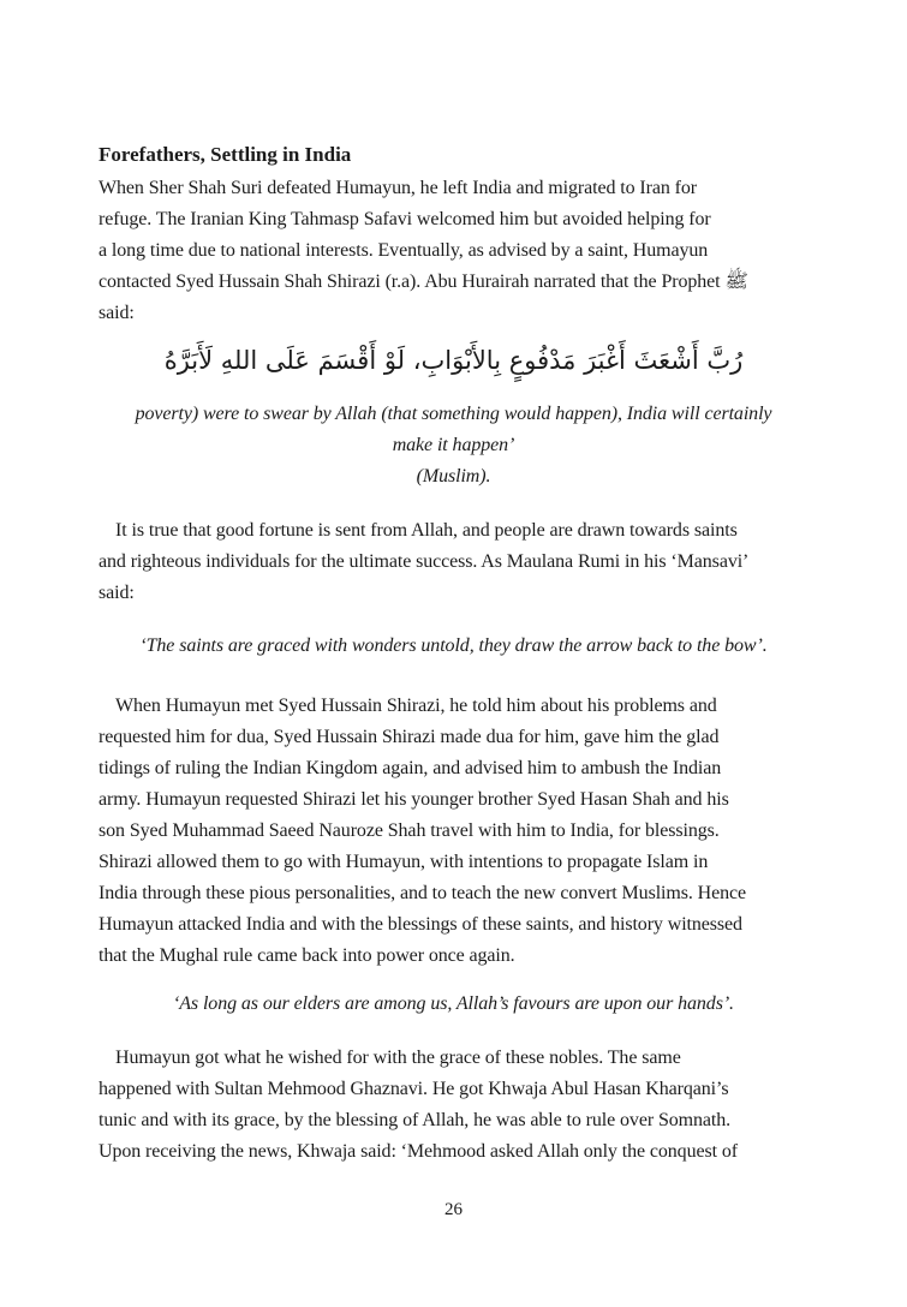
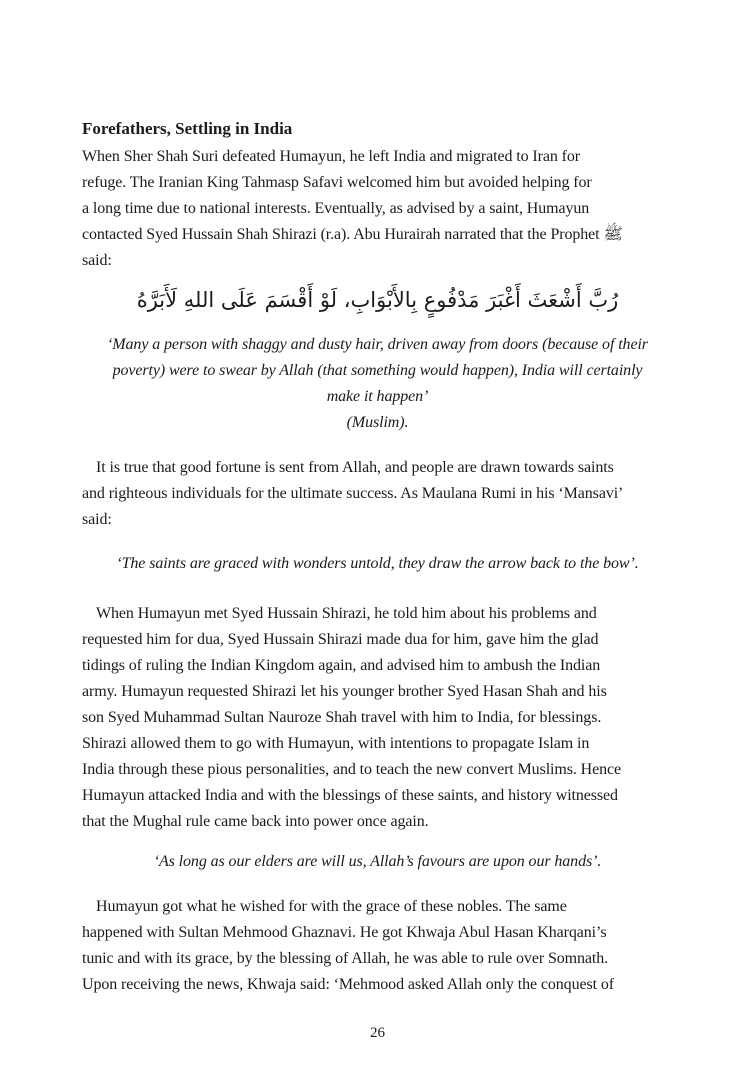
  Forefathers, Settling in India
  When Sher Shah Suri defeated Humayun, he left India and migrated to Iran for
  refuge. The Iranian King Tahmasp Safavi welcomed him but avoided helping for
  a long time due to national interests. Eventually, as advised by a saint, Humayun
  contacted Syed Hussain Shah Shirazi (r.a). Abu Hurairah narrated that the Prophet ﷺ
  said:
  رُبَّ أَشْعَثَ أَغْبَرَ مَدْفُوعٍ بِالأَبْوَابِ، لَوْ أَقْسَمَ عَلَى اللهِ لَأَبَرَّهُ
+ ‘Many a person with shaggy and dusty hair, driven away from doors (because of their
  poverty) were to swear by Allah (that something would happen), India will certainly
  make it happen’
  (Muslim).
  It is true that good fortune is sent from Allah, and people are drawn towards saints
  and righteous individuals for the ultimate success. As Maulana Rumi in his ‘Mansavi’
  said:
  ‘The saints are graced with wonders untold, they draw the arrow back to the bow’.
  When Humayun met Syed Hussain Shirazi, he told him about his problems and
  requested him for dua, Syed Hussain Shirazi made dua for him, gave him the glad
  tidings of ruling the Indian Kingdom again, and advised him to ambush the Indian
  army. Humayun requested Shirazi let his younger brother Syed Hasan Shah and his
- son Syed Muhammad Saeed Nauroze Shah travel with him to India, for blessings.
+ son Syed Muhammad Sultan Nauroze Shah travel with him to India, for blessings.
  Shirazi allowed them to go with Humayun, with intentions to propagate Islam in
  India through these pious personalities, and to teach the new convert Muslims. Hence
  Humayun attacked India and with the blessings of these saints, and history witnessed
  that the Mughal rule came back into power once again.
- ‘As long as our elders are among us, Allah’s favours are upon our hands’.
+ ‘As long as our elders are will us, Allah’s favours are upon our hands’.
  Humayun got what he wished for with the grace of these nobles. The same
  happened with Sultan Mehmood Ghaznavi. He got Khwaja Abul Hasan Kharqani’s
  tunic and with its grace, by the blessing of Allah, he was able to rule over Somnath.
  Upon receiving the news, Khwaja said: ‘Mehmood asked Allah only the conquest of
  26
